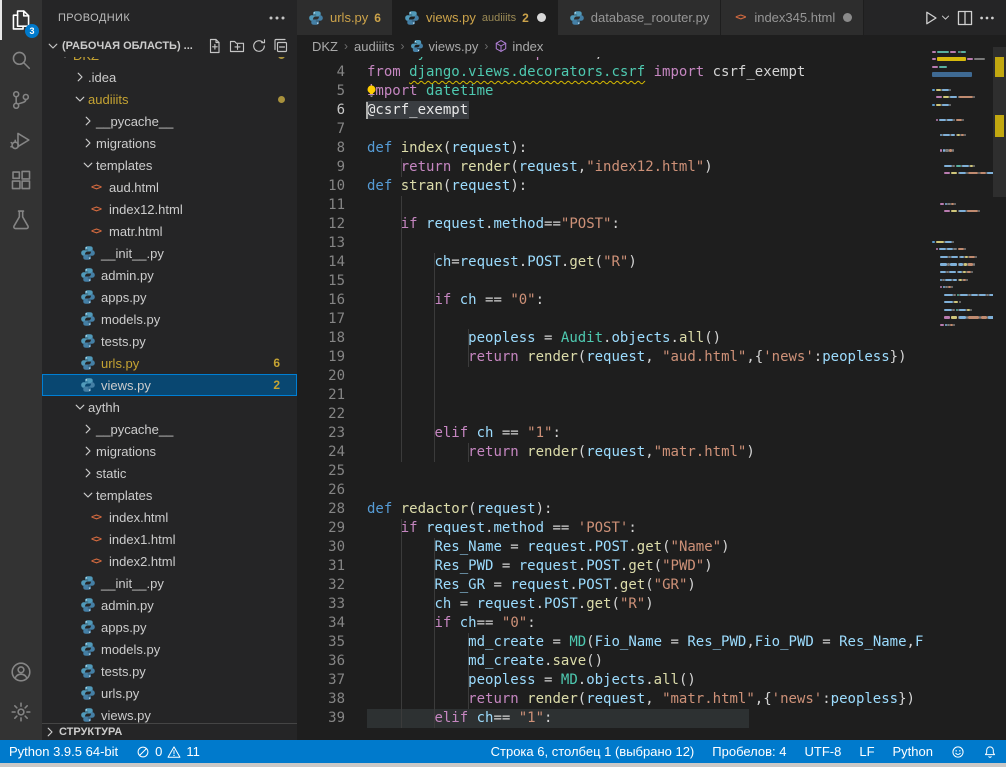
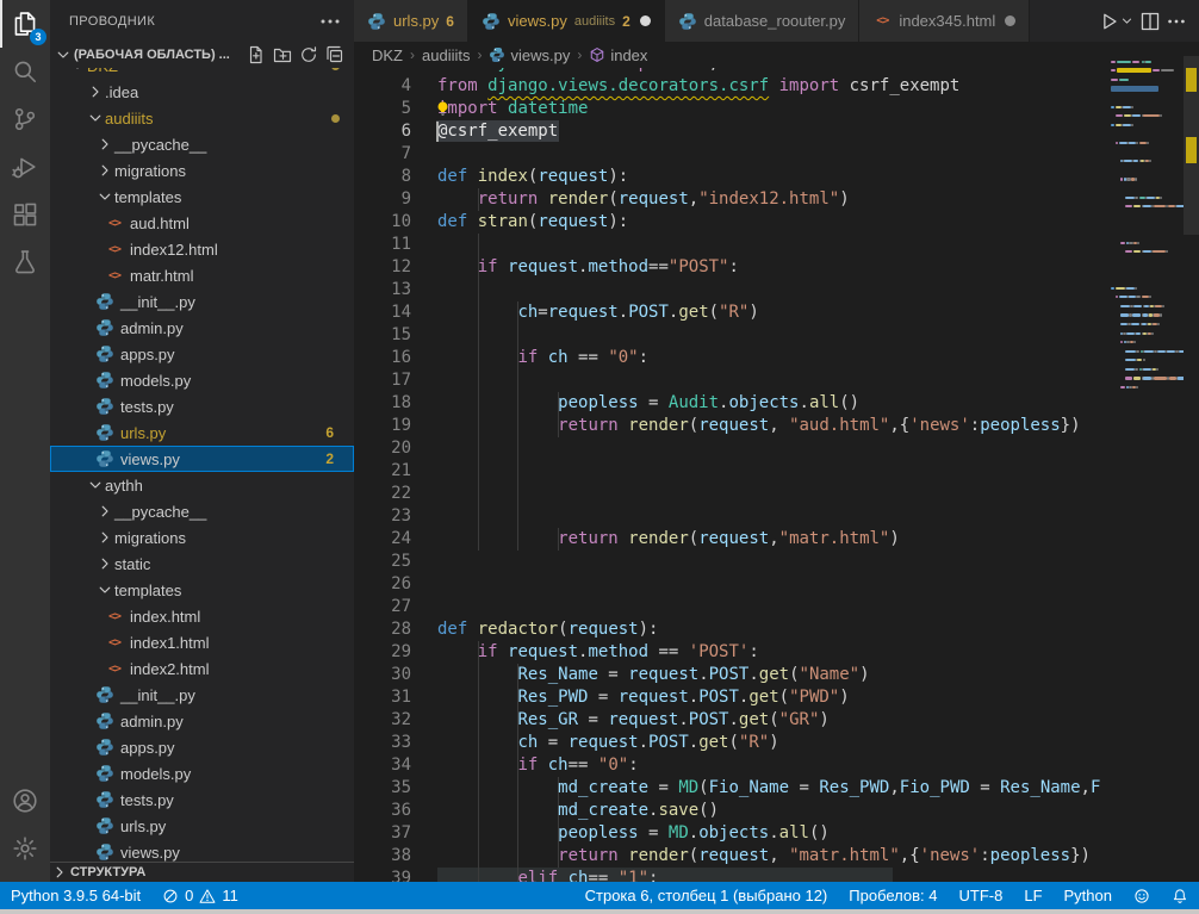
  3
  ПРОВОДНИК
  (РАБОЧАЯ ОБЛАСТЬ) ...
  .idea
  audiiits
  __pycache__
  migrations
  templates
  <>
  aud.html
  <>
  index12.html
  <>
  matr.html
  __init__.py
  admin.py
  apps.py
  models.py
  tests.py
  urls.py
  6
  views.py
  2
  aythh
  __pycache__
  migrations
  static
  templates
  <>
  index.html
  <>
  index1.html
  <>
  index2.html
  __init__.py
  admin.py
  apps.py
  models.py
  tests.py
  urls.py
  views.py
  СТРУКТУРА
  urls.py
  6
  views.py
  audiiits
  2
  database_roouter.py
  <>
  index345.html
  DKZ
  ›
  audiiits
  ›
  views.py
  ›
  index
  4
  from django.views.decorators.csrf import csrf_exempt
  5
  mport datetime
  6
  @csrf_exempt
  7
  8
  def index(request):
  9
  return render(request,"index12.html")
  10
  def stran(request):
  11
  12
  if request.method=="POST":
  13
  14
  ch=request.POST.get("R")
  15
  16
  if ch == "0":
  17
  18
  peopless = Audit.objects.all()
  19
  return render(request, "aud.html",{'news':peopless})
  20
  21
  22
  23
- elif ch == "1":
  24
  return render(request,"matr.html")
  25
  26
+ 27
  28
  def redactor(request):
  29
  if request.method == 'POST':
  30
  Res_Name = request.POST.get("Name")
  31
  Res_PWD = request.POST.get("PWD")
  32
  Res_GR = request.POST.get("GR")
  33
  ch = request.POST.get("R")
  34
  if ch== "0":
  35
  md_create = MD(Fio_Name = Res_PWD,Fio_PWD = Res_Name,F
  36
  md_create.save()
  37
  peopless = MD.objects.all()
  38
  return render(request, "matr.html",{'news':peopless})
  39
  elif ch== "1":
  Python 3.9.5 64-bit
  0
  11
  Строка 6, столбец 1 (выбрано 12)
  Пробелов: 4
  UTF-8
  LF
  Python
